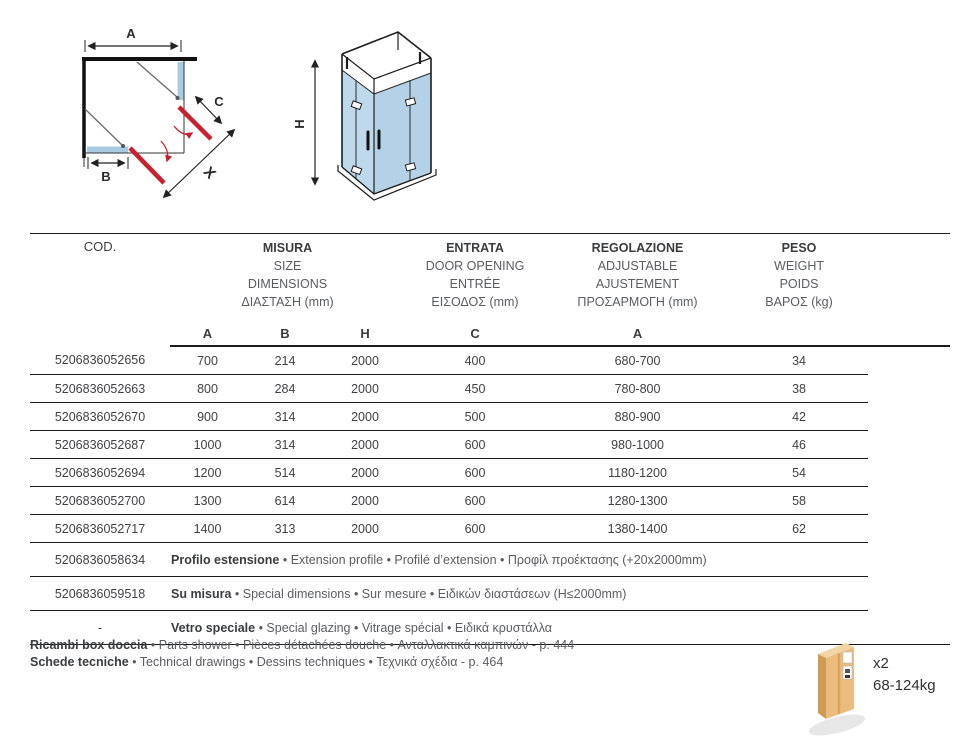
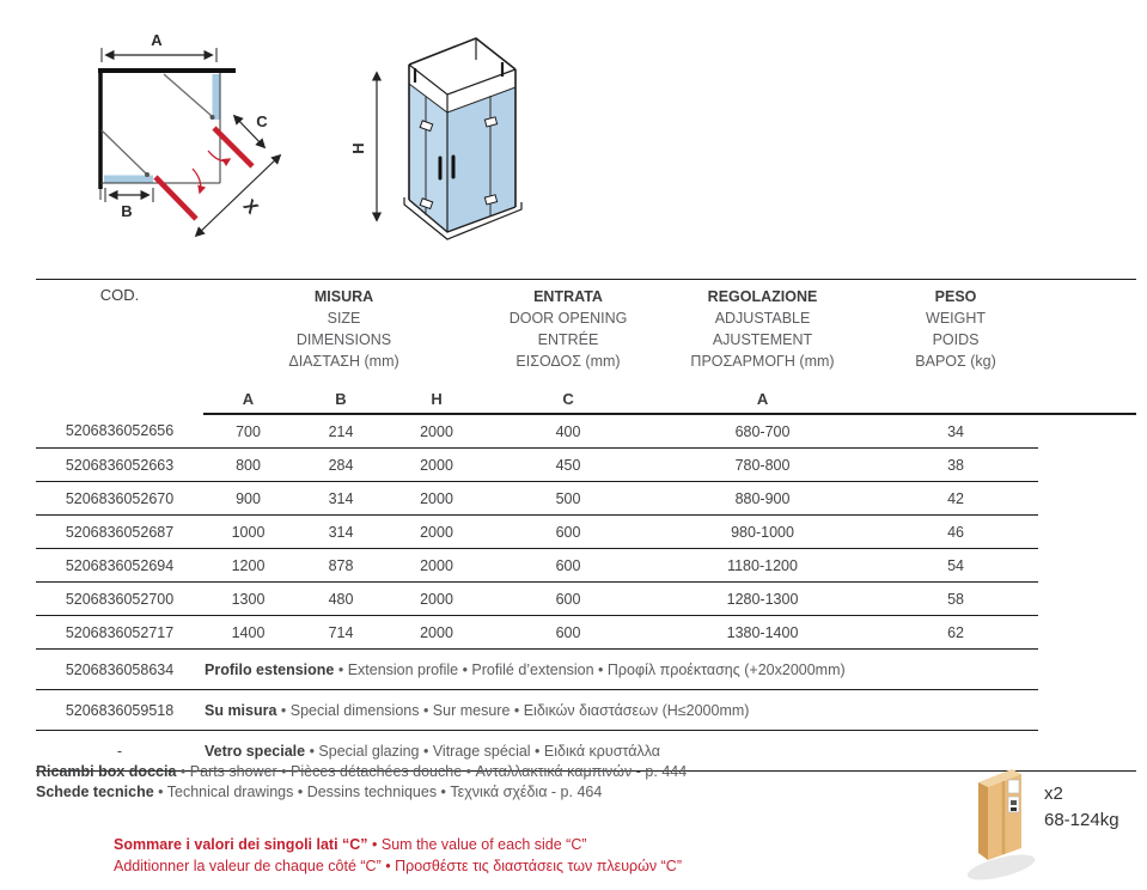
  A
  C
  B
  COD.	MISURA SIZE DIMENSIONS ΔΙΑΣΤΑΣΗ (mm)	ENTRATA DOOR OPENING ENTRÉE ΕΙΣΟΔΟΣ (mm)	REGOLAZIONE ADJUSTABLE AJUSTEMENT ΠΡΟΣΑΡΜΟΓΗ (mm)	PESO WEIGHT POIDS ΒΑΡΟΣ (kg)
  A	B	H	C	A
  5206836052656	700	214	2000	400	680-700	34
  5206836052663	800	284	2000	450	780-800	38
  5206836052670	900	314	2000	500	880-900	42
  5206836052687	1000	314	2000	600	980-1000	46
- 5206836052694	1200	514	2000	600	1180-1200	54
+ 5206836052694	1200	878	2000	600	1180-1200	54
- 5206836052700	1300	614	2000	600	1280-1300	58
+ 5206836052700	1300	480	2000	600	1280-1300	58
- 5206836052717	1400	313	2000	600	1380-1400	62
+ 5206836052717	1400	714	2000	600	1380-1400	62
  5206836058634	Profilo estensione • Extension profile • Profilé d’extension • Προφίλ προέκτασης (+20x2000mm)
  5206836059518	Su misura • Special dimensions • Sur mesure • Ειδικών διαστάσεων (H≤2000mm)
  -	Vetro speciale • Special glazing • Vitrage spécial • Ειδικά κρυστάλλα
  Ricambi box doccia • Parts shower • Pièces détachées douche • Ανταλλακτικά καμπινών - p. 444
  Schede tecniche • Technical drawings • Dessins techniques • Τεχνικά σχέδια - p. 464
+ Sommare i valori dei singoli lati “C” • Sum the value of each side “C”
+ Additionner la valeur de chaque côté “C” • Προσθέστε τις διαστάσεις των πλευρών “C”
  x2
  68-124kg
